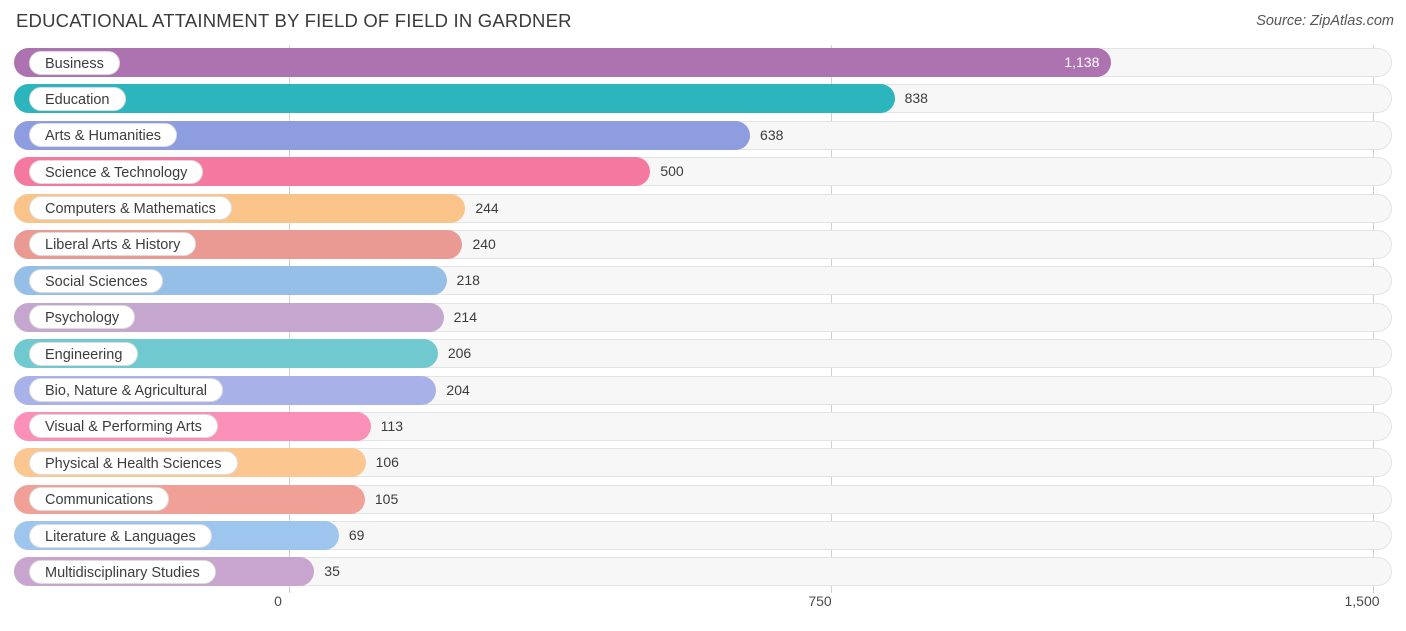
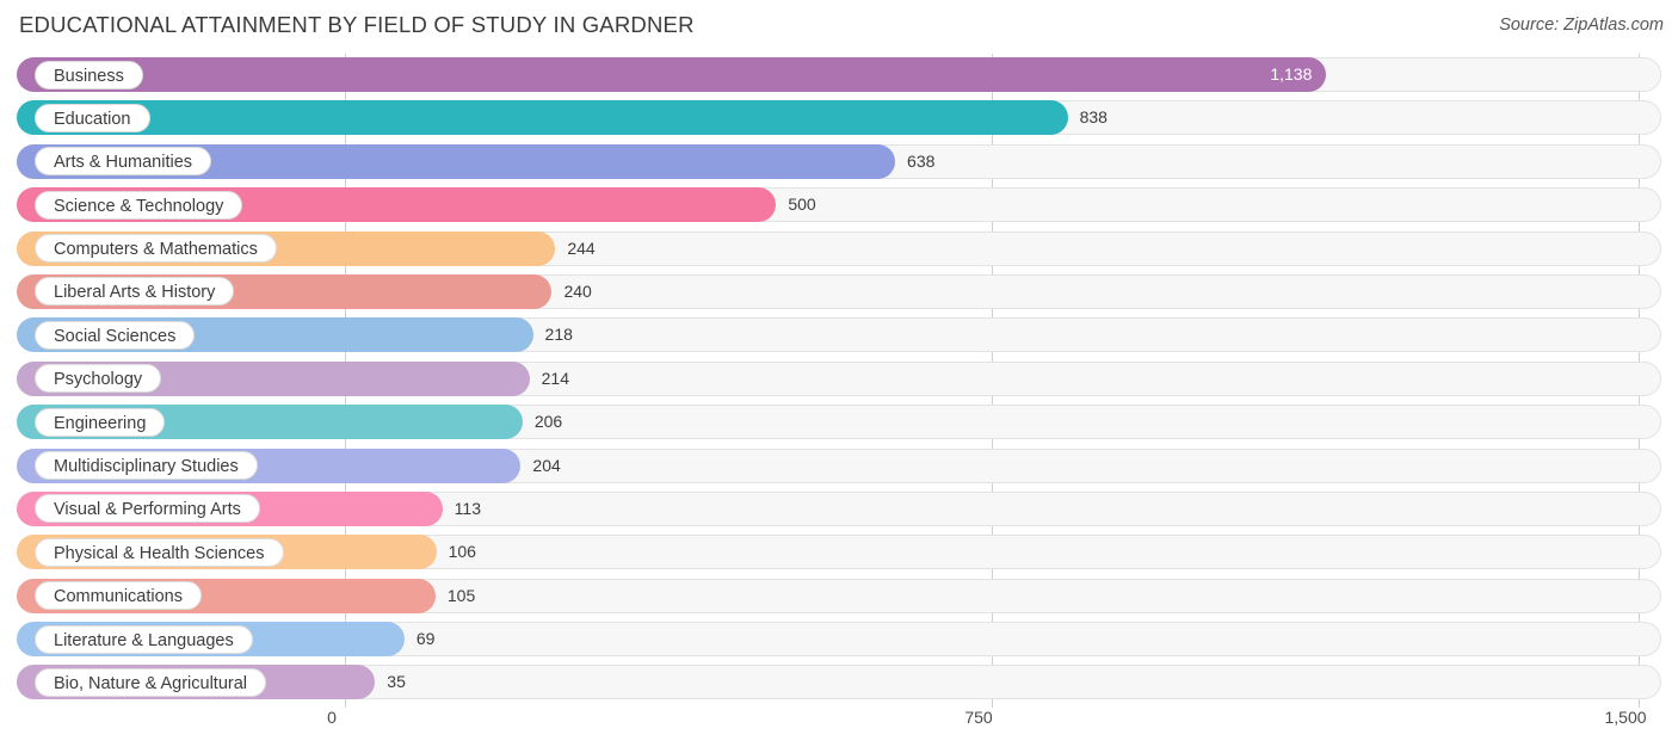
- EDUCATIONAL ATTAINMENT BY FIELD OF FIELD IN GARDNER
+ EDUCATIONAL ATTAINMENT BY FIELD OF STUDY IN GARDNER
  Source: ZipAtlas.com
  1,138
  Business
  838
  Education
  638
  Arts & Humanities
  500
  Science & Technology
  244
  Computers & Mathematics
  240
  Liberal Arts & History
  218
  Social Sciences
  214
  Psychology
  206
  Engineering
  204
- Bio, Nature & Agricultural
+ Multidisciplinary Studies
  113
  Visual & Performing Arts
  106
  Physical & Health Sciences
  105
  Communications
  69
  Literature & Languages
  35
- Multidisciplinary Studies
+ Bio, Nature & Agricultural
  0
  750
  1,500
